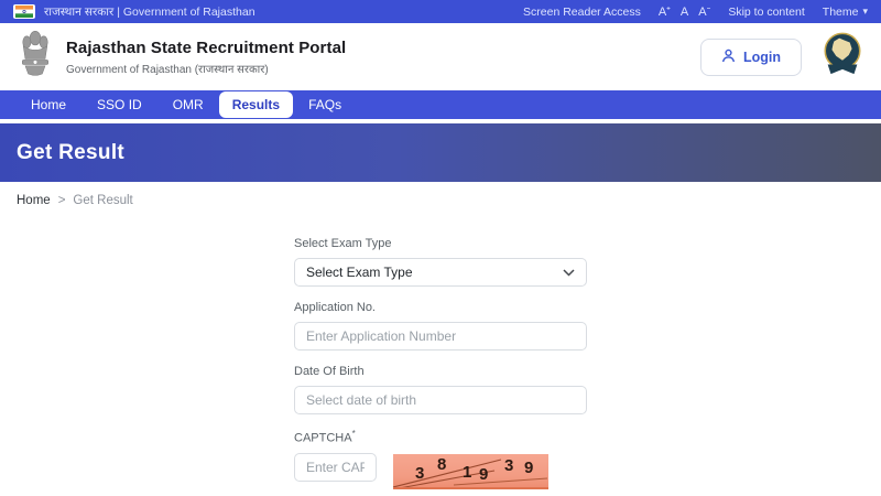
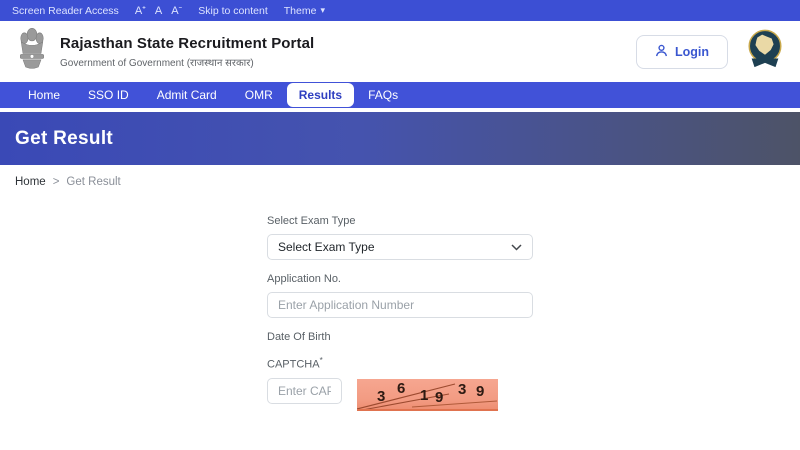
- राजस्थान सरकार | Government of Rajasthan
  Screen Reader Access
  A⁺
  A
  A⁻
  Skip to content
  Theme
  ▾
  Rajasthan State Recruitment Portal
- Government of Rajasthan (राजस्थान सरकार)
+ Government of Government (राजस्थान सरकार)
  Login
  Home
  SSO ID
+ Admit Card
  OMR
  Results
  FAQs
  Get Result
  Home
  >
  Get Result
  Select Exam Type
  Select Exam Type
  Application No.
  Enter Application Number
  Date Of Birth
- Select date of birth
  CAPTCHA*
  3
- 8
+ 6
  1
  9
  3
  9
